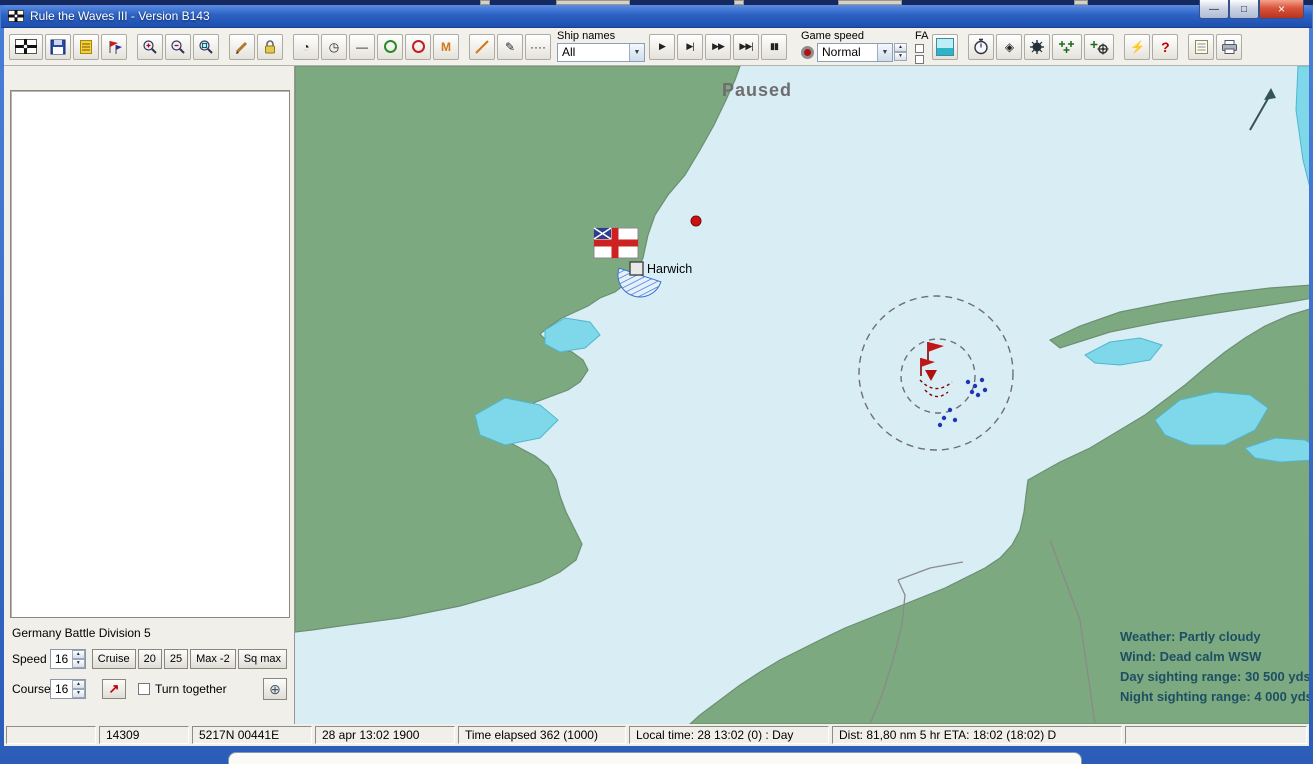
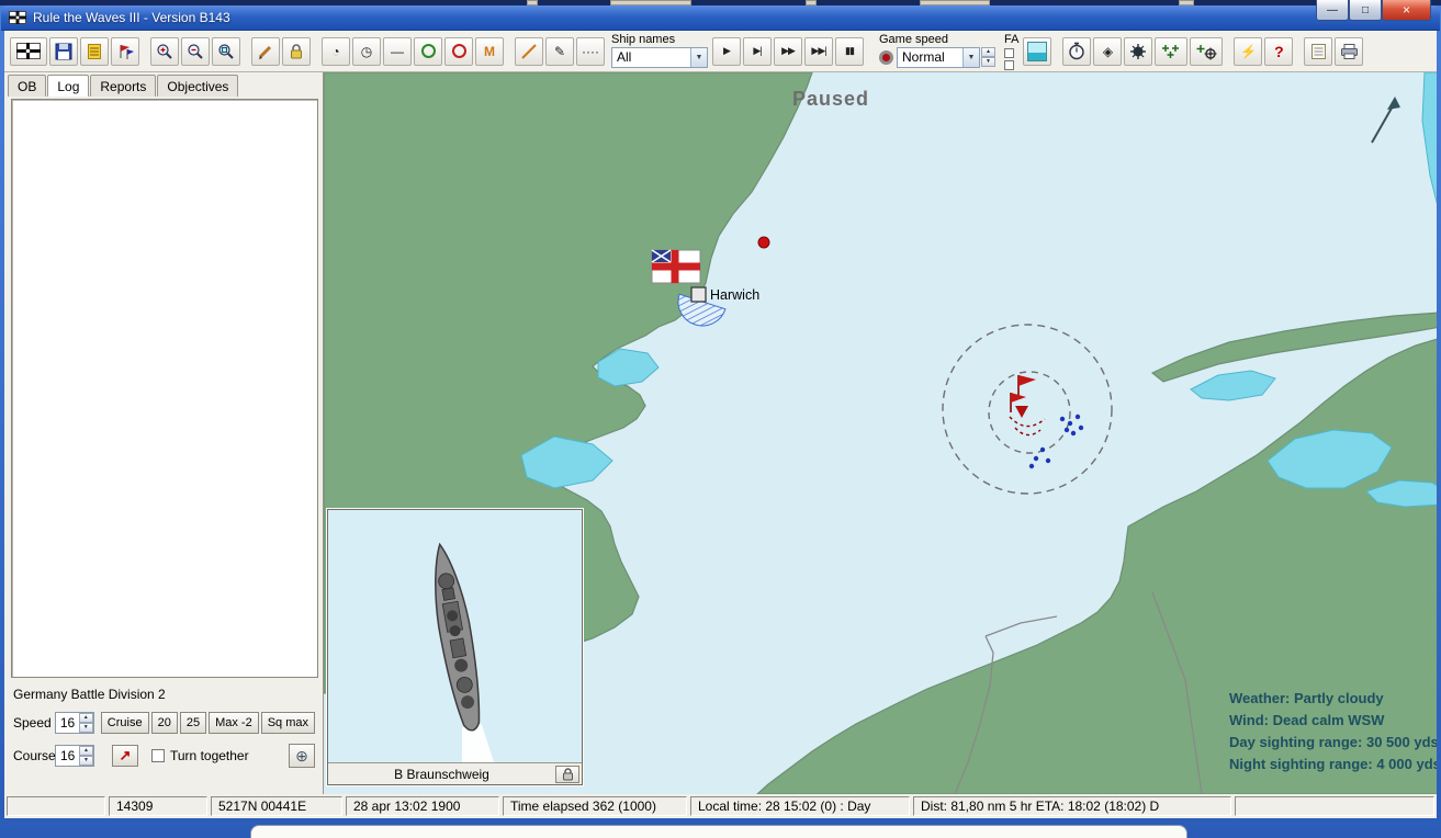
  Rule the Waves III - Version B143
  —
  □
  ×
  ◔
  ◷
  —
  M
  ✎
  ····
  Ship names
  All
  ▶
  ▶|
  ▶▶
  ▶▶|
  ▮▮
  Game speed
  Normal
  FA
  ◈
  ⚡
  ?
+ OB
+ Log
+ Reports
+ Objectives
- Germany Battle Division 5
+ Germany Battle Division 2
  Speed
  16
  Cruise
  20
  25
  Max -2
  Sq max
  Course
  16
  ↗
  Turn together
  ⊕
  Harwich
  Paused
  Weather: Partly cloudy
  Wind: Dead calm WSW
  Day sighting range: 30 500 yds
  Night sighting range: 4 000 yd
+ B Braunschweig
  14309
  5217N 00441E
  28 apr 13:02 1900
  Time elapsed 362 (1000)
- Local time: 28 13:02 (0) : Day
+ Local time: 28 15:02 (0) : Day
  Dist: 81,80 nm 5 hr ETA: 18:02 (18:02) D
